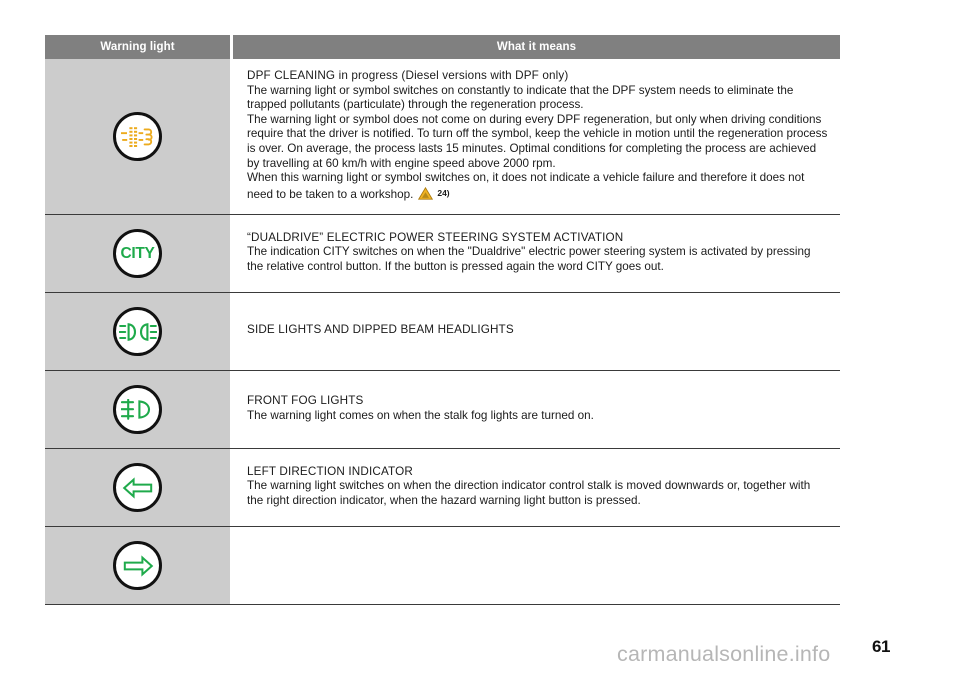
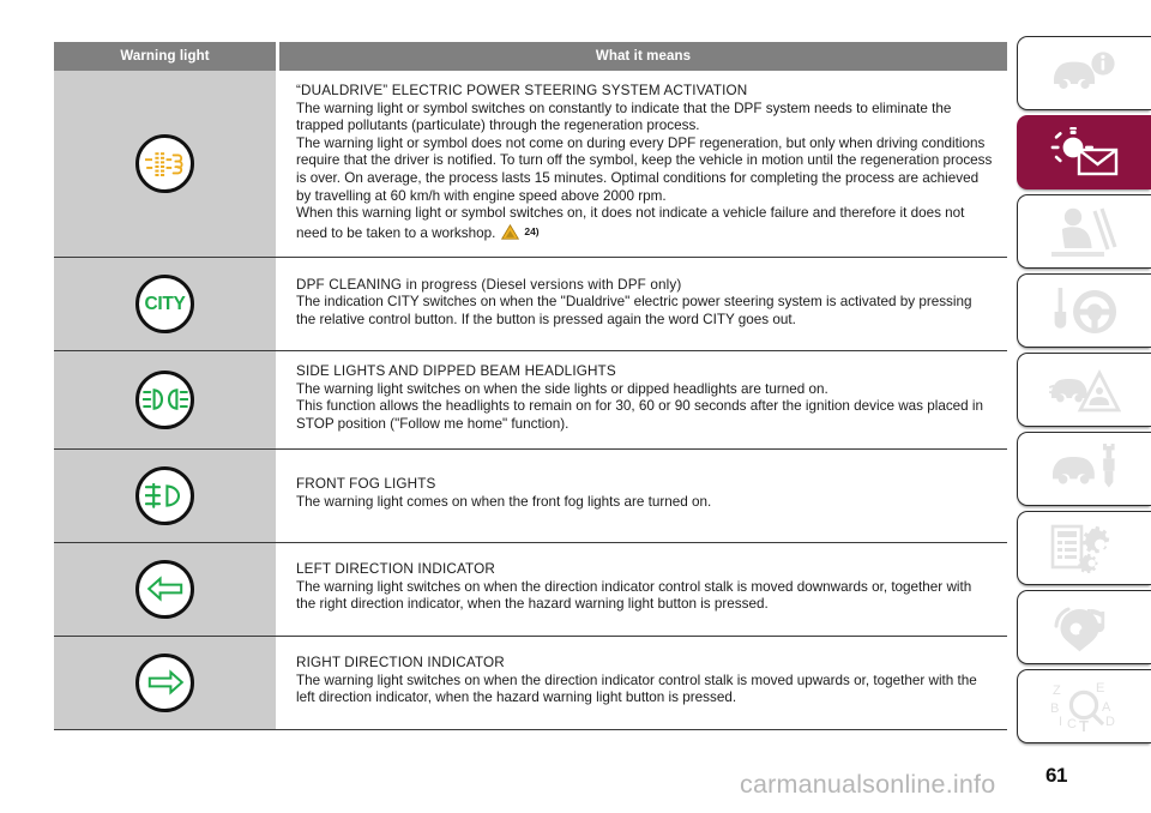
  Warning light
  What it means
- DPF CLEANING in progress (Diesel versions with DPF only)
+ “DUALDRIVE” ELECTRIC POWER STEERING SYSTEM ACTIVATION
  The warning light or symbol switches on constantly to indicate that the DPF system needs to eliminate the trapped pollutants (particulate) through the regeneration process.
  The warning light or symbol does not come on during every DPF regeneration, but only when driving conditions require that the driver is notified. To turn off the symbol, keep the vehicle in motion until the regeneration process is over. On average, the process lasts 15 minutes. Optimal conditions for completing the process are achieved by travelling at 60 km/h with engine speed above 2000 rpm.
  When this warning light or symbol switches on, it does not indicate a vehicle failure and therefore it does not need to be taken to a workshop.
  24)
  CITY
- “DUALDRIVE” ELECTRIC POWER STEERING SYSTEM ACTIVATION
+ DPF CLEANING in progress (Diesel versions with DPF only)
  The indication CITY switches on when the "Dualdrive" electric power steering system is activated by pressing the relative control button. If the button is pressed again the word CITY goes out.
  SIDE LIGHTS AND DIPPED BEAM HEADLIGHTS
+ The warning light switches on when the side lights or dipped headlights are turned on.
+ This function allows the headlights to remain on for 30, 60 or 90 seconds after the ignition device was placed in STOP position ("Follow me home" function).
  FRONT FOG LIGHTS
- The warning light comes on when the stalk fog lights are turned on.
+ The warning light comes on when the front fog lights are turned on.
  LEFT DIRECTION INDICATOR
  The warning light switches on when the direction indicator control stalk is moved downwards or, together with the right direction indicator, when the hazard warning light button is pressed.
+ RIGHT DIRECTION INDICATOR
+ The warning light switches on when the direction indicator control stalk is moved upwards or, together with the left direction indicator, when the hazard warning light button is pressed.
+ Z
+ B
+ I
+ C
+ T
+ E
+ A
+ D
  carmanualsonline.info
  61
